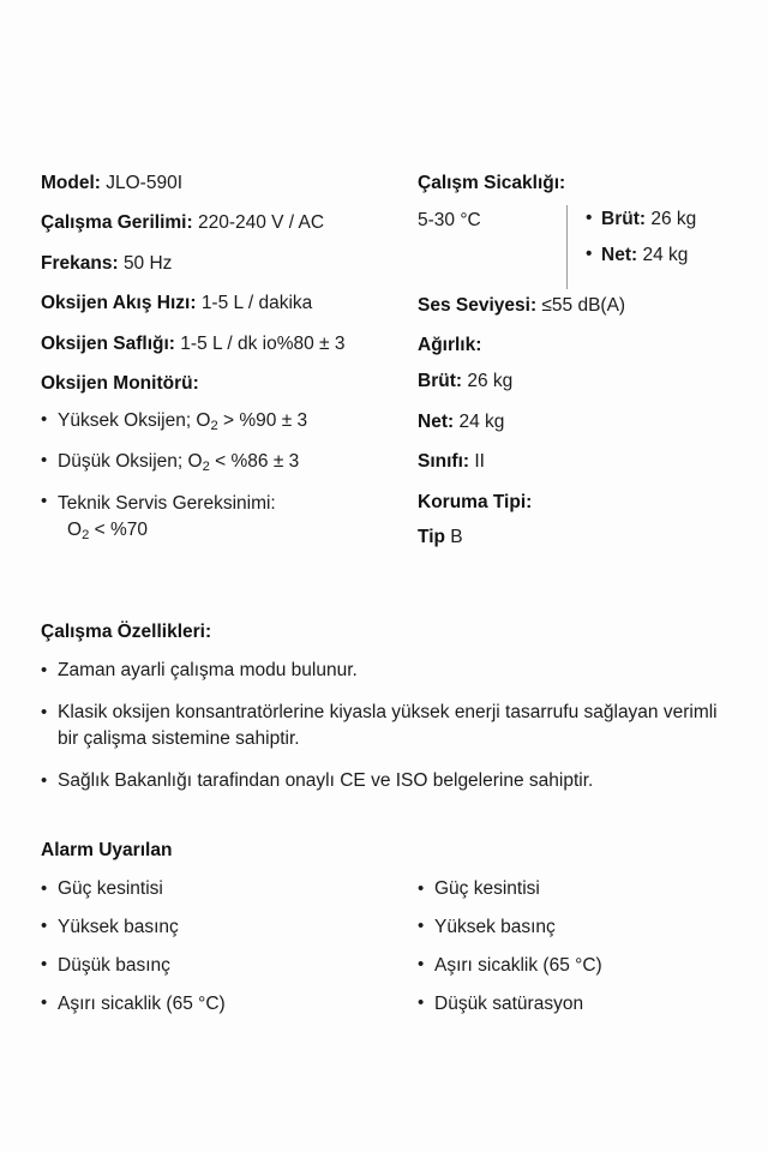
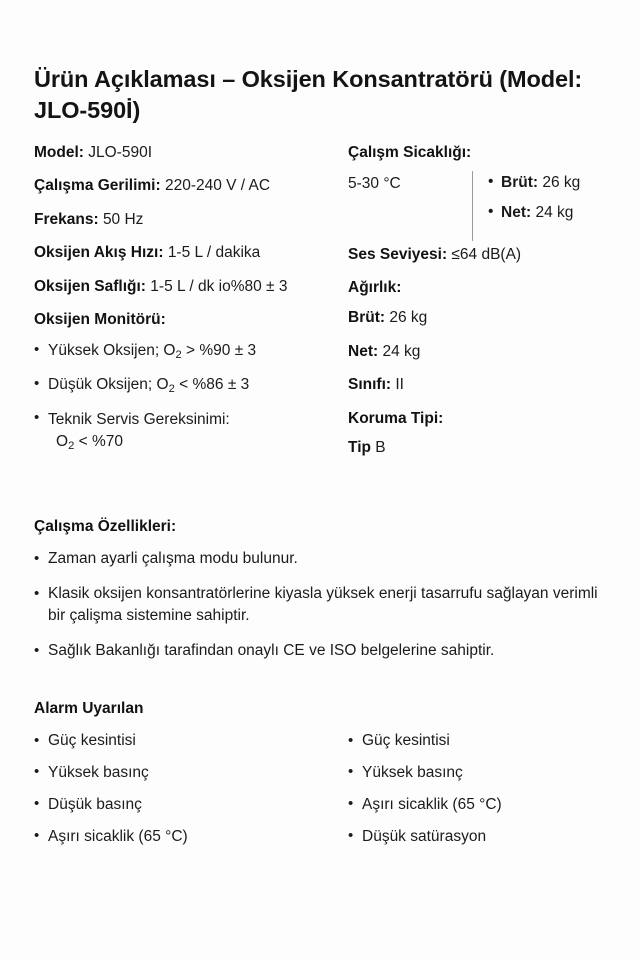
+ Ürün Açıklaması – Oksijen Konsantratörü (Model: JLO-590İ)
  Model: JLO-590I
  Çalışma Gerilimi: 220-240 V / AC
  Frekans: 50 Hz
  Oksijen Akış Hızı: 1-5 L / dakika
  Oksijen Saflığı: 1-5 L / dk io%80 ± 3
  Oksijen Monitörü:
  Yüksek Oksijen; O2 > %90 ± 3
  Düşük Oksijen; O2 < %86 ± 3
  Teknik Servis Gereksinimi:
  O2 < %70
  Çalışm Sicaklığı:
  5-30 °C
  Brüt: 26 kg
  Net: 24 kg
- Ses Seviyesi: ≤55 dB(A)
+ Ses Seviyesi: ≤64 dB(A)
  Ağırlık:
  Brüt: 26 kg
  Net: 24 kg
  Sınıfı: II
  Koruma Tipi:
  Tip B
  Çalışma Özellikleri:
  Zaman ayarli çalışma modu bulunur.
  Klasik oksijen konsantratörlerine kiyasla yüksek enerji tasarrufu sağlayan verimli bir çalişma sistemine sahiptir.
  Sağlık Bakanlığı tarafindan onaylı CE ve ISO belgelerine sahiptir.
  Alarm Uyarılan
  Güç kesintisi
  Yüksek basınç
  Düşük basınç
  Aşırı sicaklik (65 °C)
  Güç kesintisi
  Yüksek basınç
  Aşırı sicaklik (65 °C)
  Düşük satürasyon
